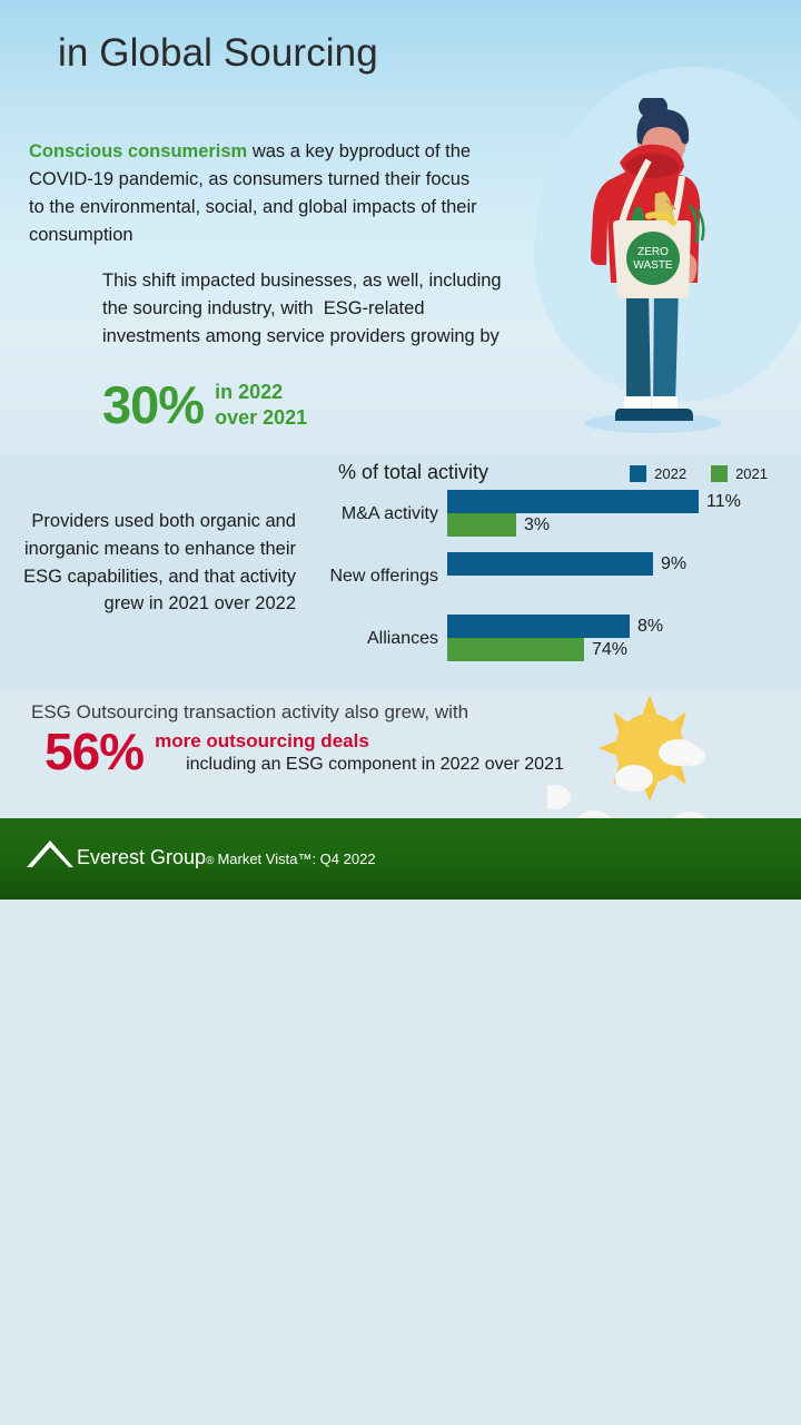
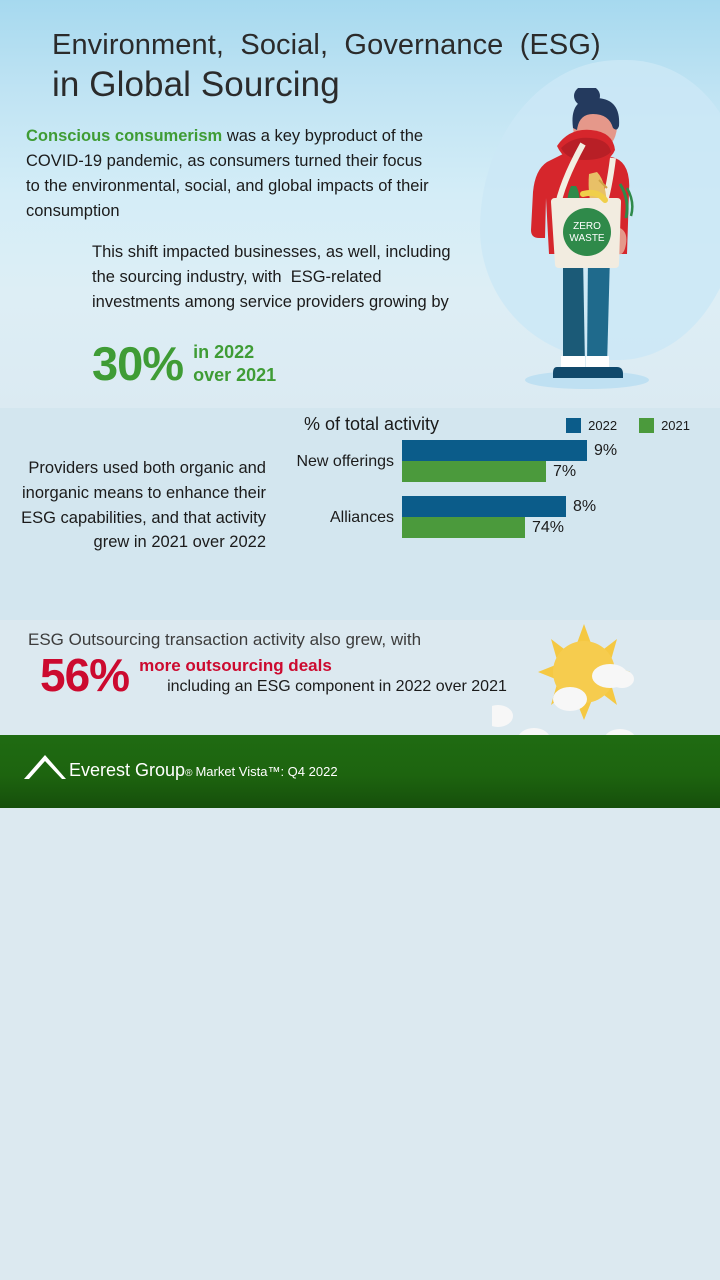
+ Environment, Social, Governance (ESG)
  in Global Sourcing
  Conscious consumerism was a key byproduct of the COVID-19 pandemic, as consumers turned their focus to the environmental, social, and global impacts of their consumption
  This shift impacted businesses, as well, including the sourcing industry, with ESG-related investments among service providers growing by
  30%
  in 2022
  over 2021
  ZERO
  WASTE
  Providers used both organic and inorganic means to enhance their ESG capabilities, and that activity grew in 2021 over 2022
  % of total activity
  2022
  2021
- M&A activity
- 11%
- 3%
  New offerings
  9%
+ 7%
  Alliances
  8%
  74%
  ESG Outsourcing transaction activity also grew, with
  56%
  more outsourcing deals
  including an ESG component in 2022 over 2021
  Everest Group
  ®
  Market Vista™: Q4 2022
